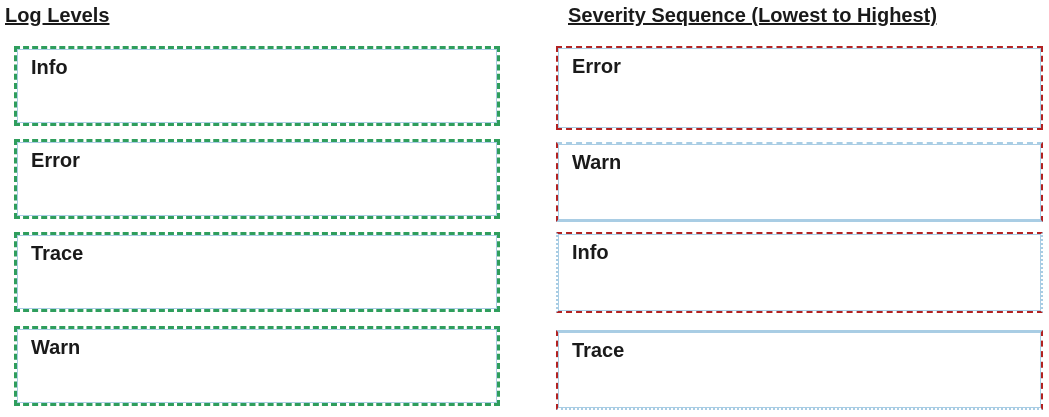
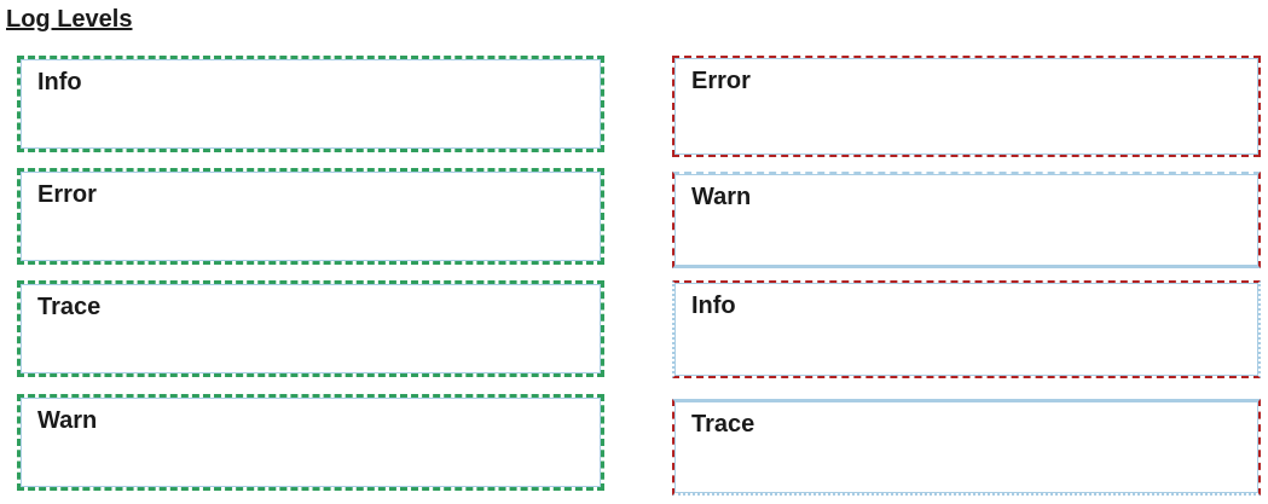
  Log Levels
- Severity Sequence (Lowest to Highest)
  Info
  Error
  Trace
  Warn
  Error
  Warn
  Info
  Trace
